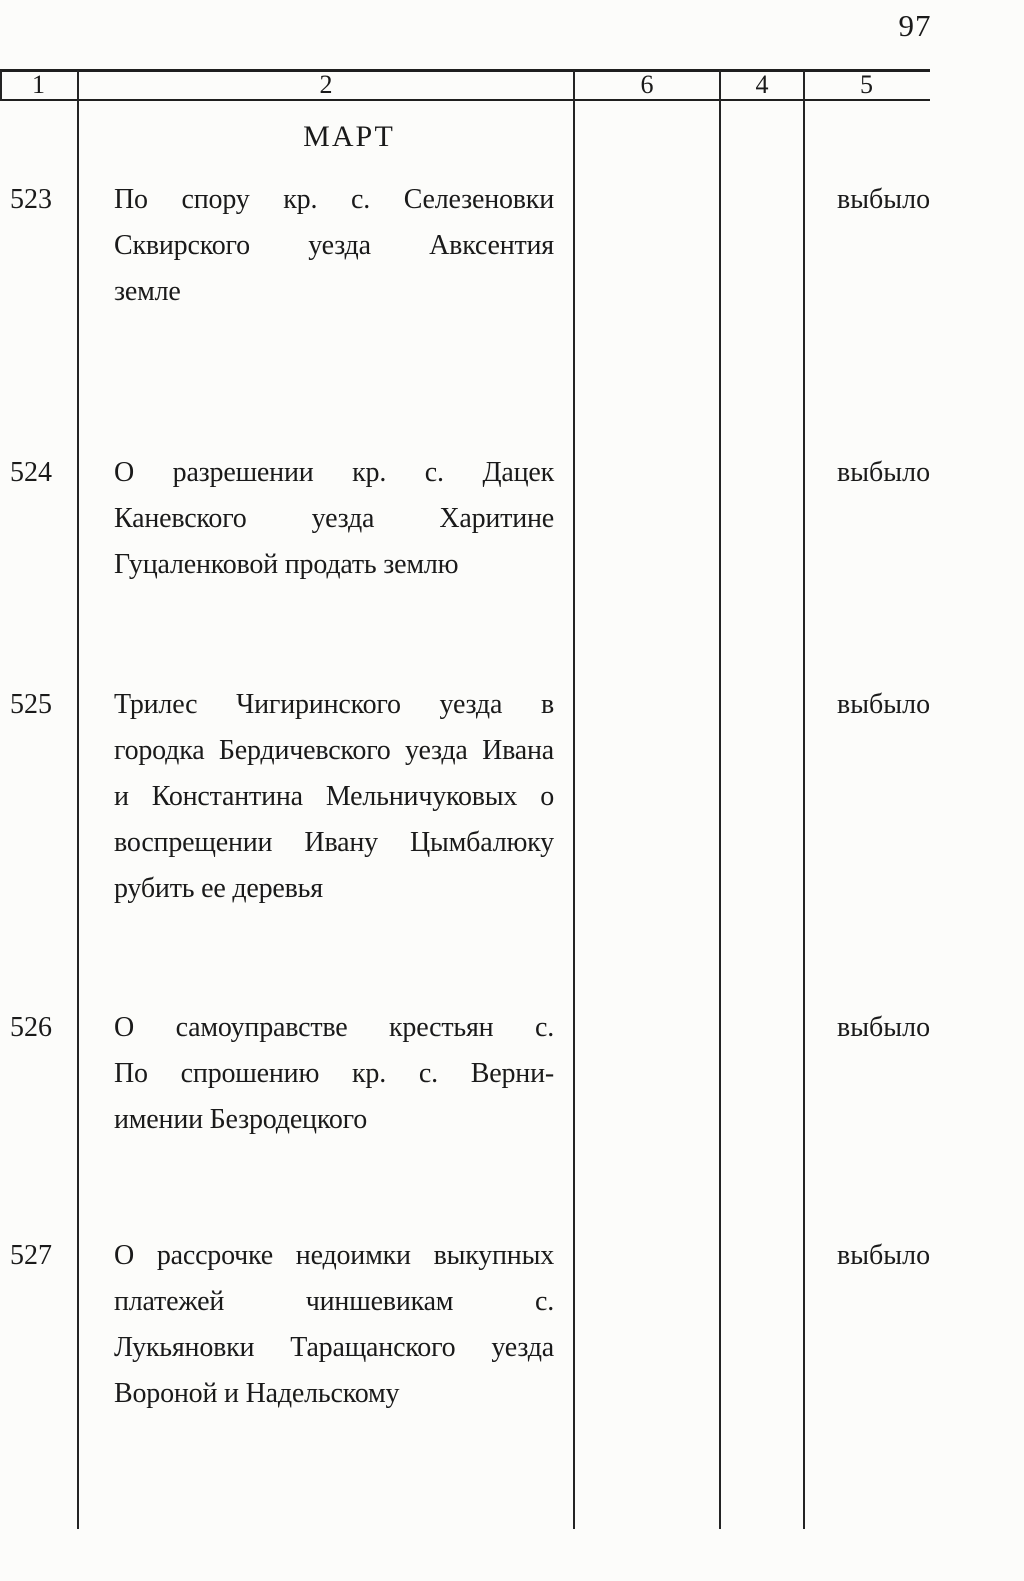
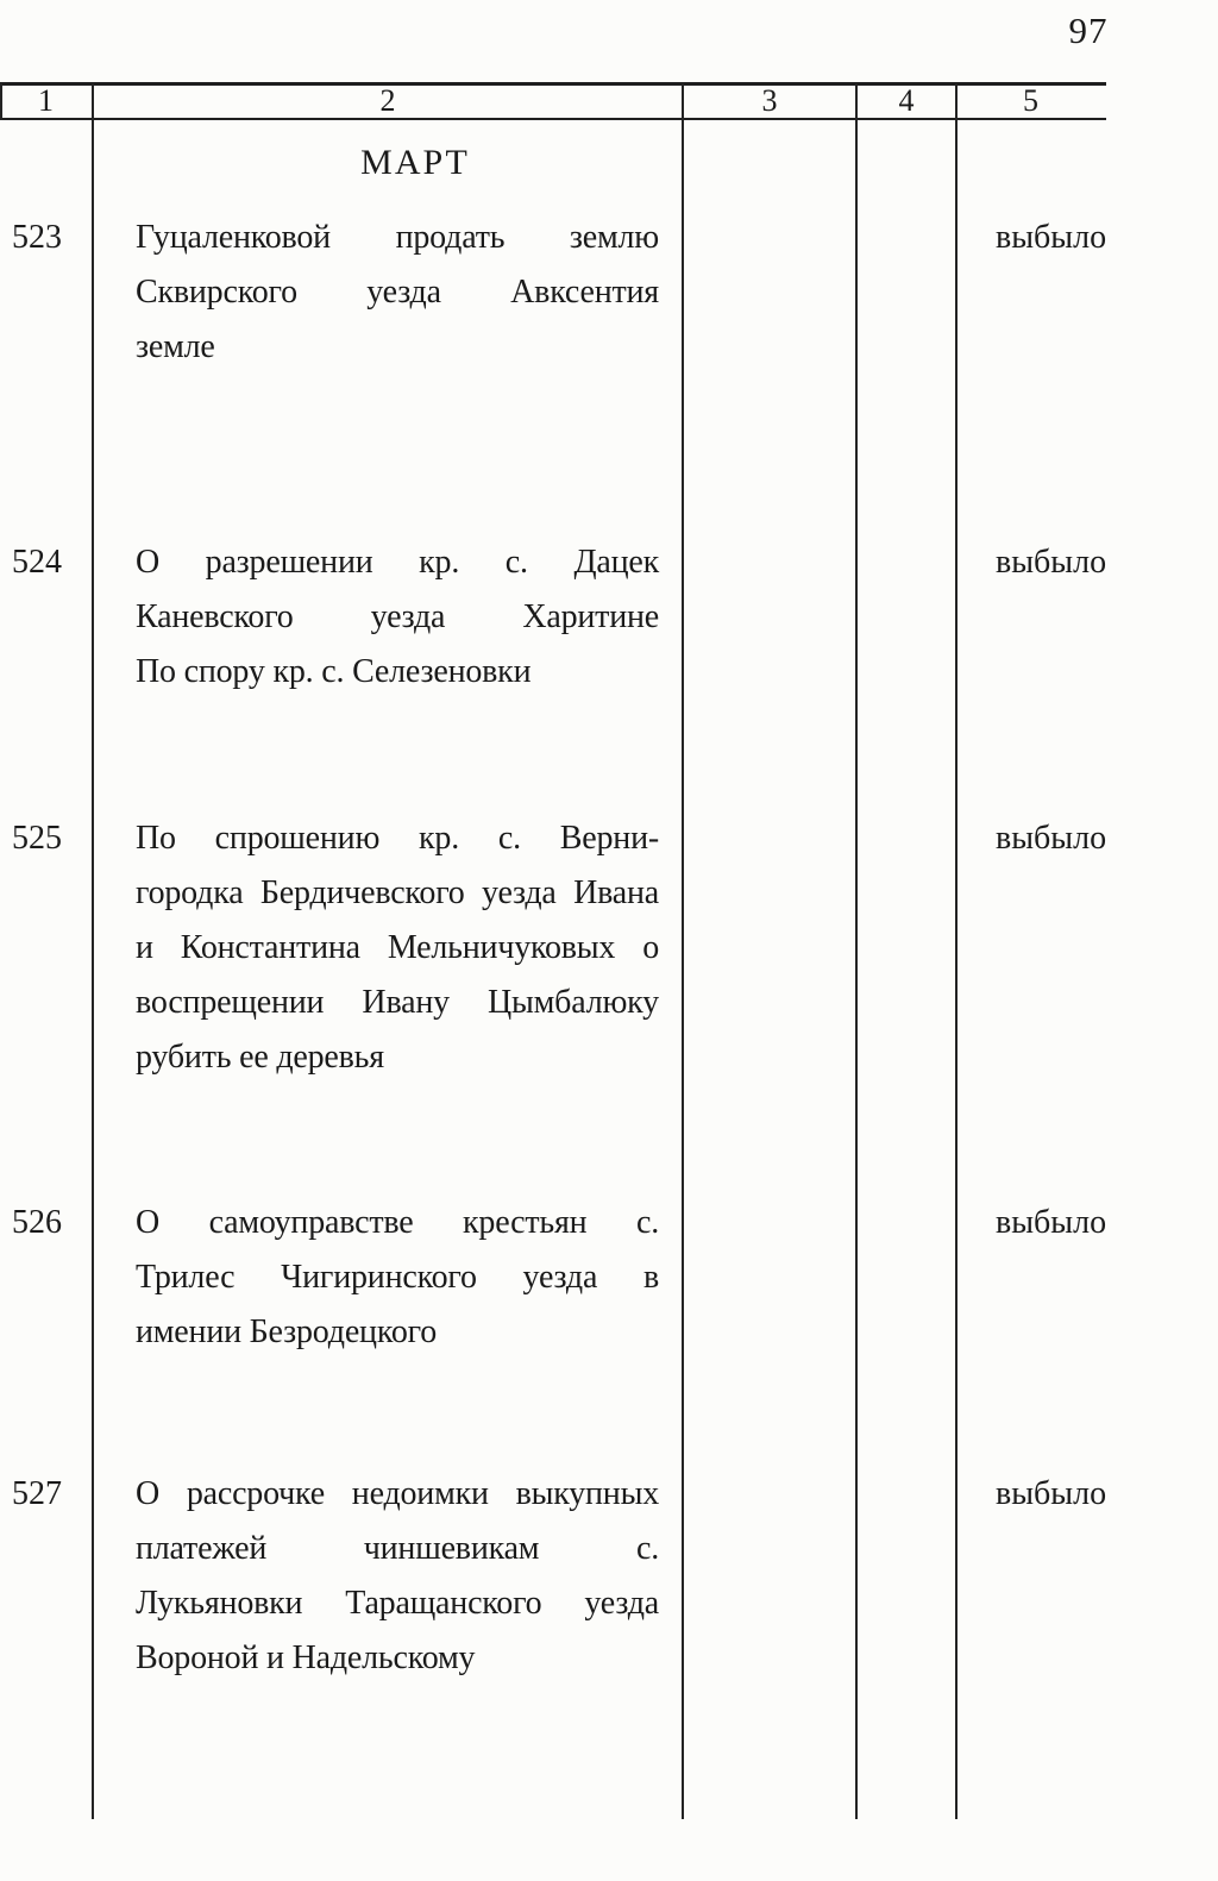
  97
  1
  2
- 6
+ 3
  4
  5
  МАРТ
  523
- По спору кр. с. Селезеновки
+ Гуцаленковой продать землю
  Сквирского уезда Авксентия
  земле
  выбыло
  524
  О разрешении кр. с. Дацек
  Каневского уезда Харитине
- Гуцаленковой продать землю
+ По спору кр. с. Селезеновки
  выбыло
  525
- Трилес Чигиринского уезда в
+ По спрошению кр. с. Верни-
  городка Бердичевского уезда Ивана
  и Константина Мельничуковых о
  воспрещении Ивану Цымбалюку
  рубить ее деревья
  выбыло
  526
  О самоуправстве крестьян с.
- По спрошению кр. с. Верни-
+ Трилес Чигиринского уезда в
  имении Безродецкого
  выбыло
  527
  О рассрочке недоимки выкупных
  платежей чиншевикам с.
  Лукьяновки Таращанского уезда
  Вороной и Надельскому
  выбыло
